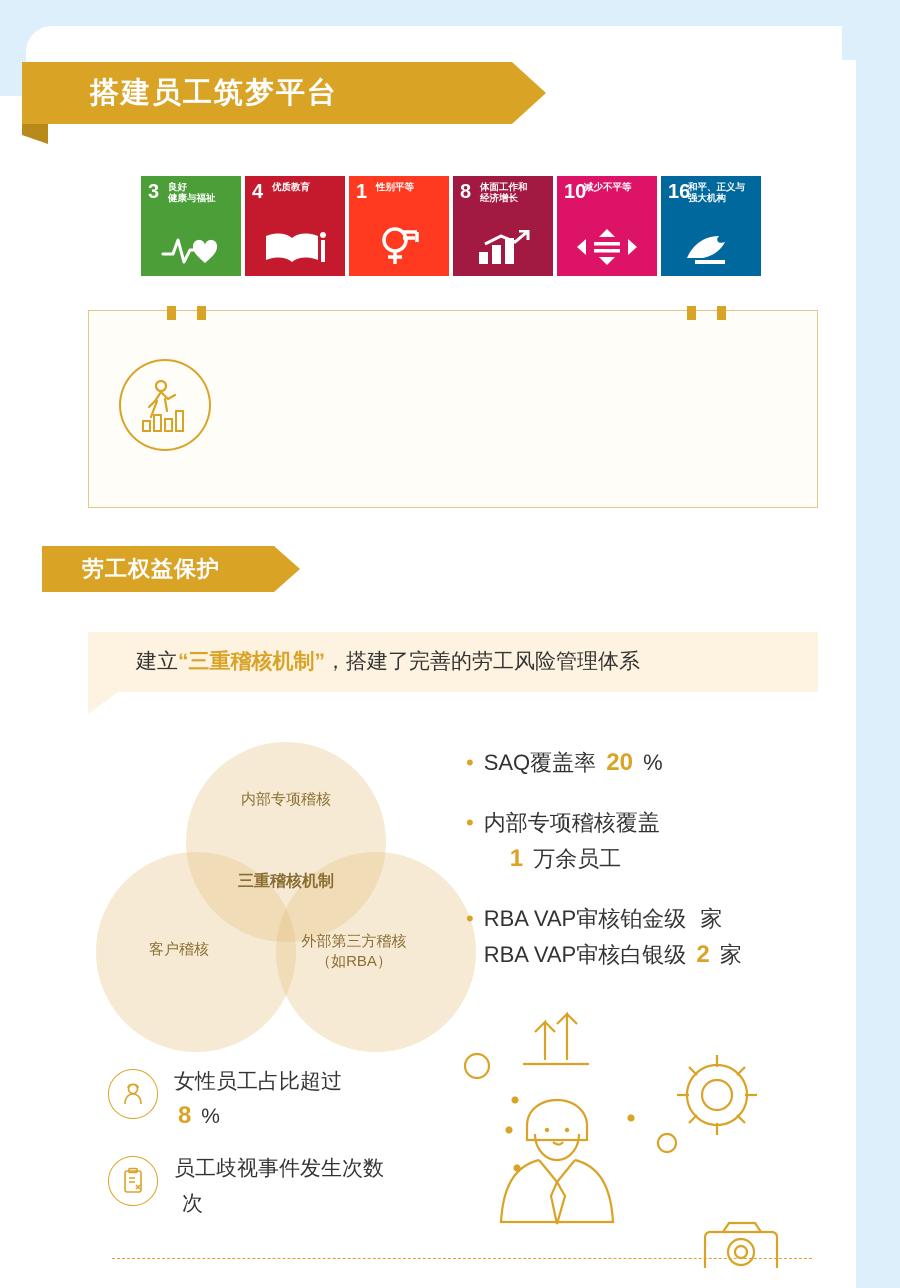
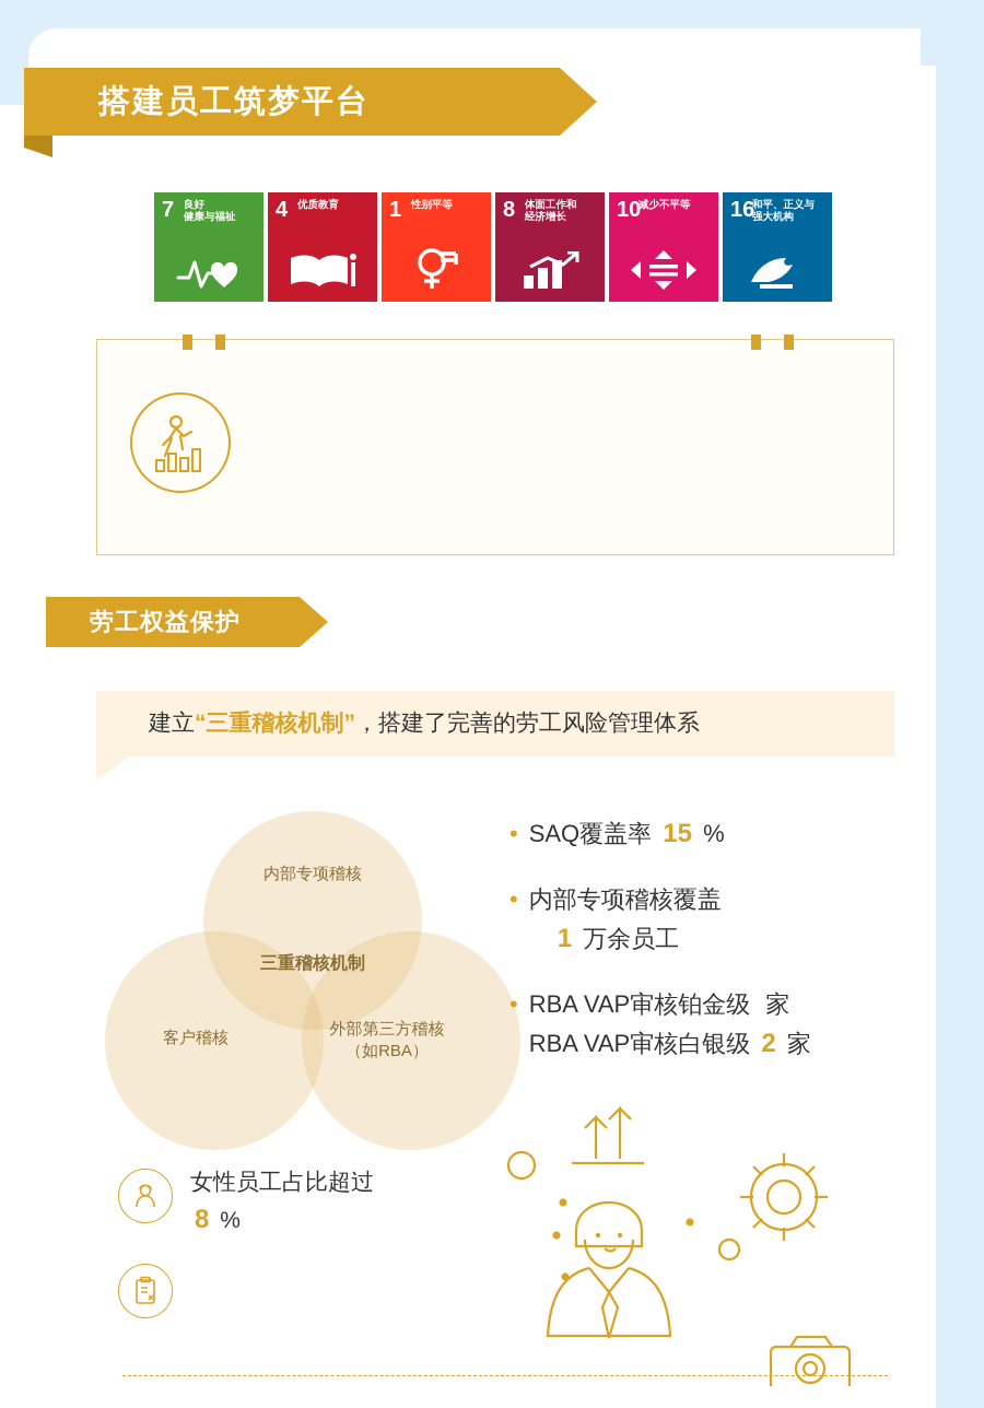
  搭建员工筑梦平台
- 3
+ 7
  良好
  健康与福祉
  4
  优质教育
  1
  性别平等
  8
  体面工作和
  经济增长
  10
  减少不平等
  16
  和平、正义与
  强大机构
  劳工权益保护
  建立
  “三重稽核机制”
  ，搭建了完善的劳工风险管理体系
  内部专项稽核
  客户稽核
  外部第三方稽核
  （如RBA）
  三重稽核机制
  •
- SAQ覆盖率 20 %
+ SAQ覆盖率 15 %
  •
  内部专项稽核覆盖
  1 万余员工
  •
  RBA VAP审核铂金级 家
  RBA VAP审核白银级 2 家
  女性员工占比超过
  8 %
- 员工歧视事件发生次数
- 次
